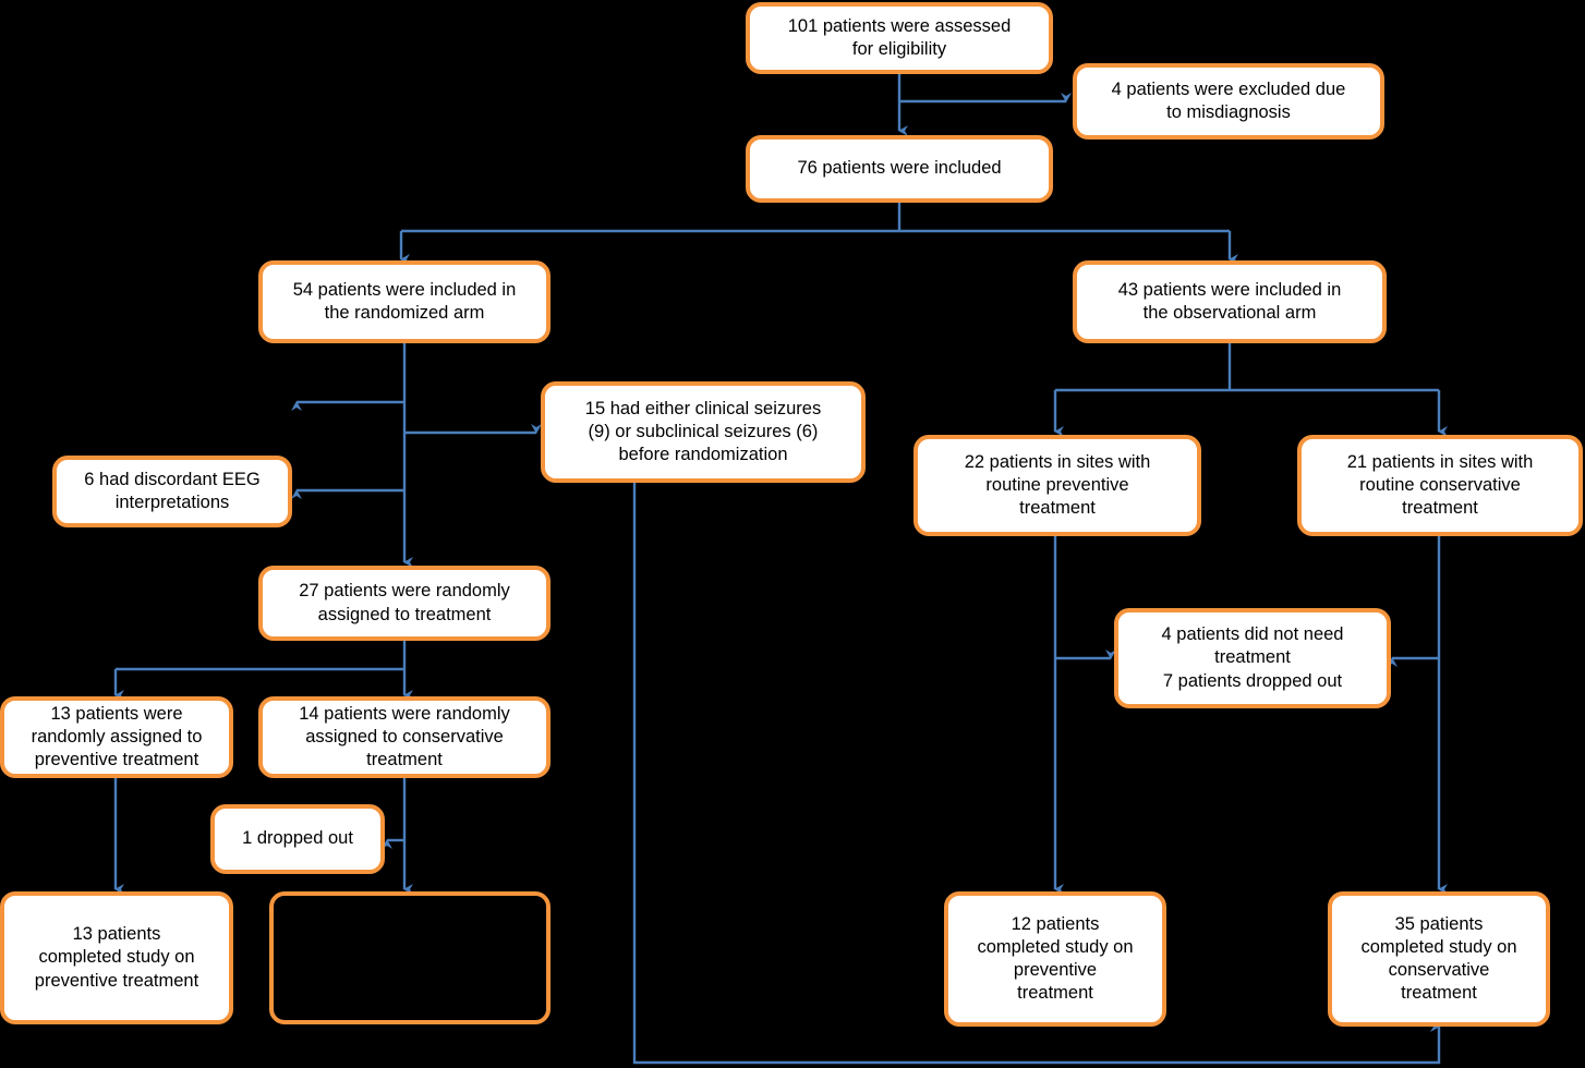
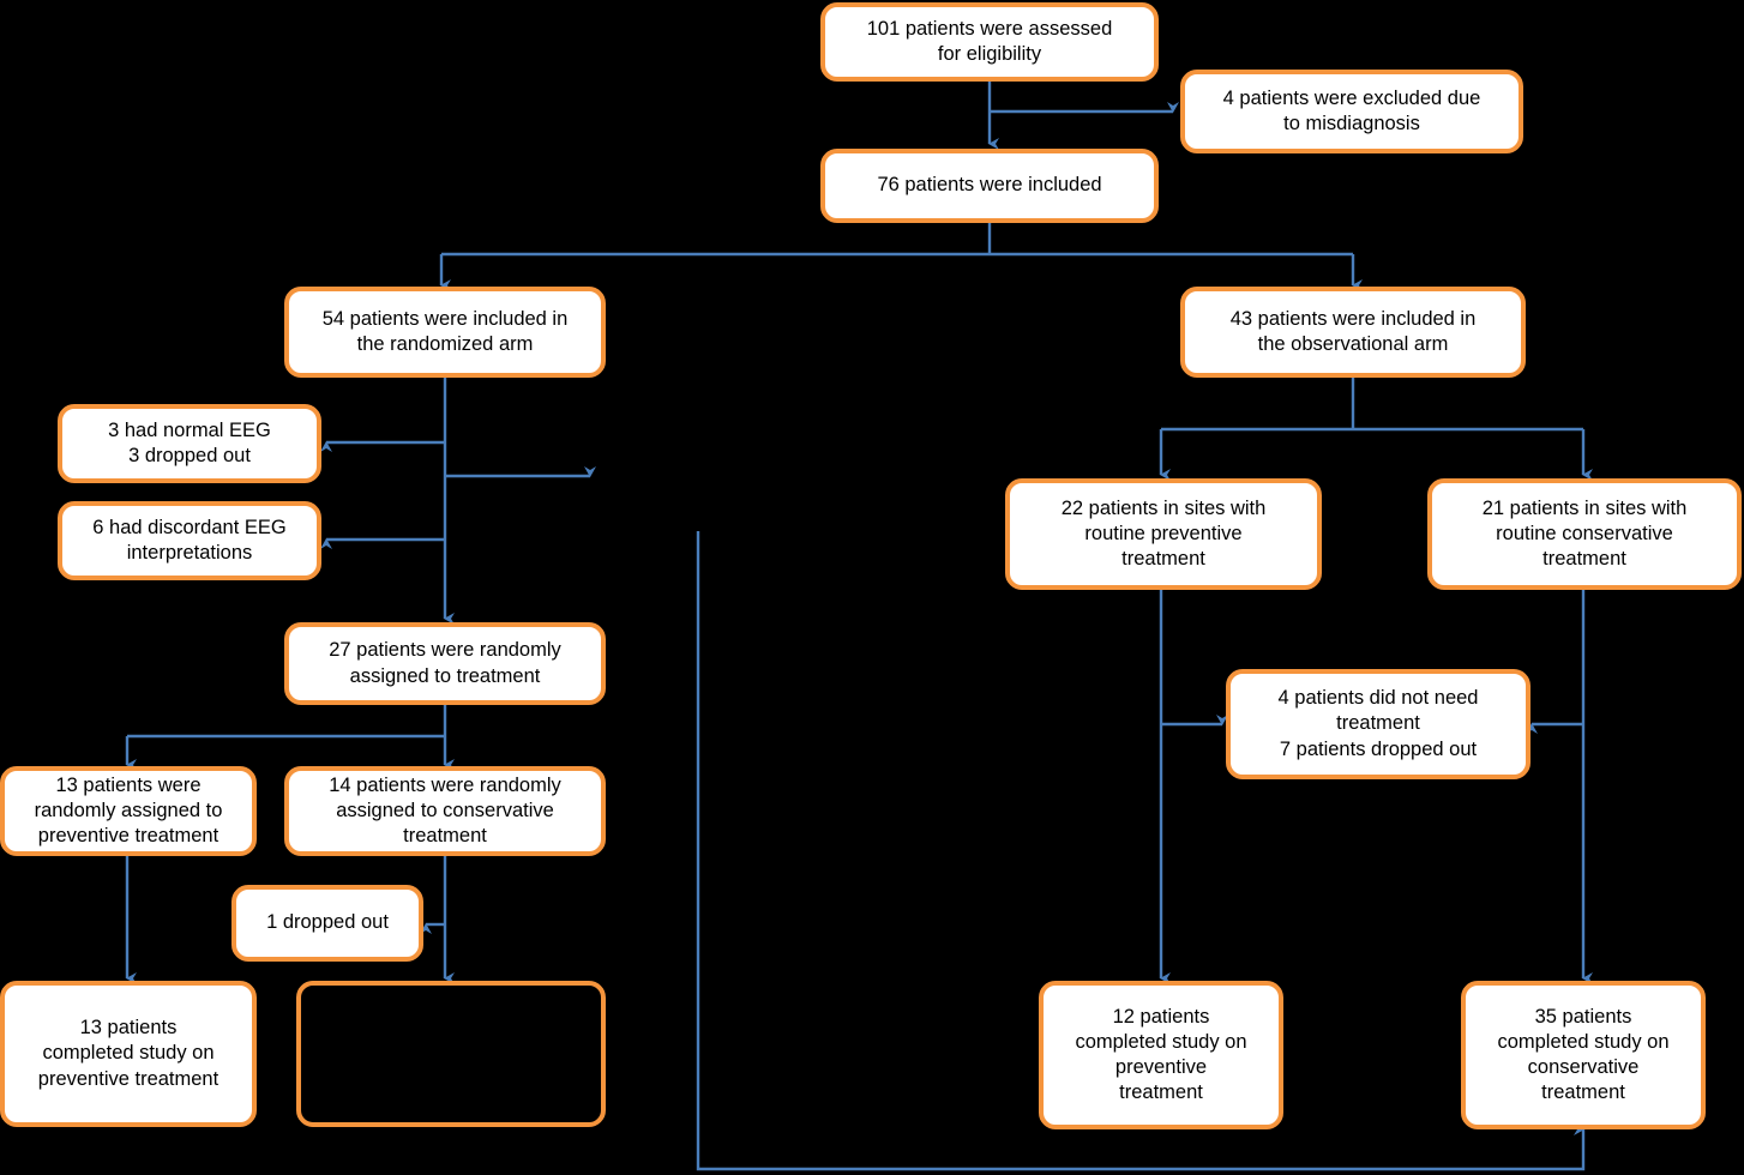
  101 patients were assessed
  for eligibility
  4 patients were excluded due
  to misdiagnosis
  76 patients were included
  54 patients were included in
  the randomized arm
  43 patients were included in
  the observational arm
+ 3 had normal EEG
+ 3 dropped out
  6 had discordant EEG
  interpretations
- 15 had either clinical seizures
- (9) or subclinical seizures (6)
- before randomization
  22 patients in sites with
  routine preventive
  treatment
  21 patients in sites with
  routine conservative
  treatment
  27 patients were randomly
  assigned to treatment
  13 patients were
  randomly assigned to
  preventive treatment
  14 patients were randomly
  assigned to conservative
  treatment
  4 patients did not need
  treatment
  7 patients dropped out
  1 dropped out
  13 patients
  completed study on
  preventive treatment
  12 patients
  completed study on
  preventive
  treatment
  35 patients
  completed study on
  conservative
  treatment
